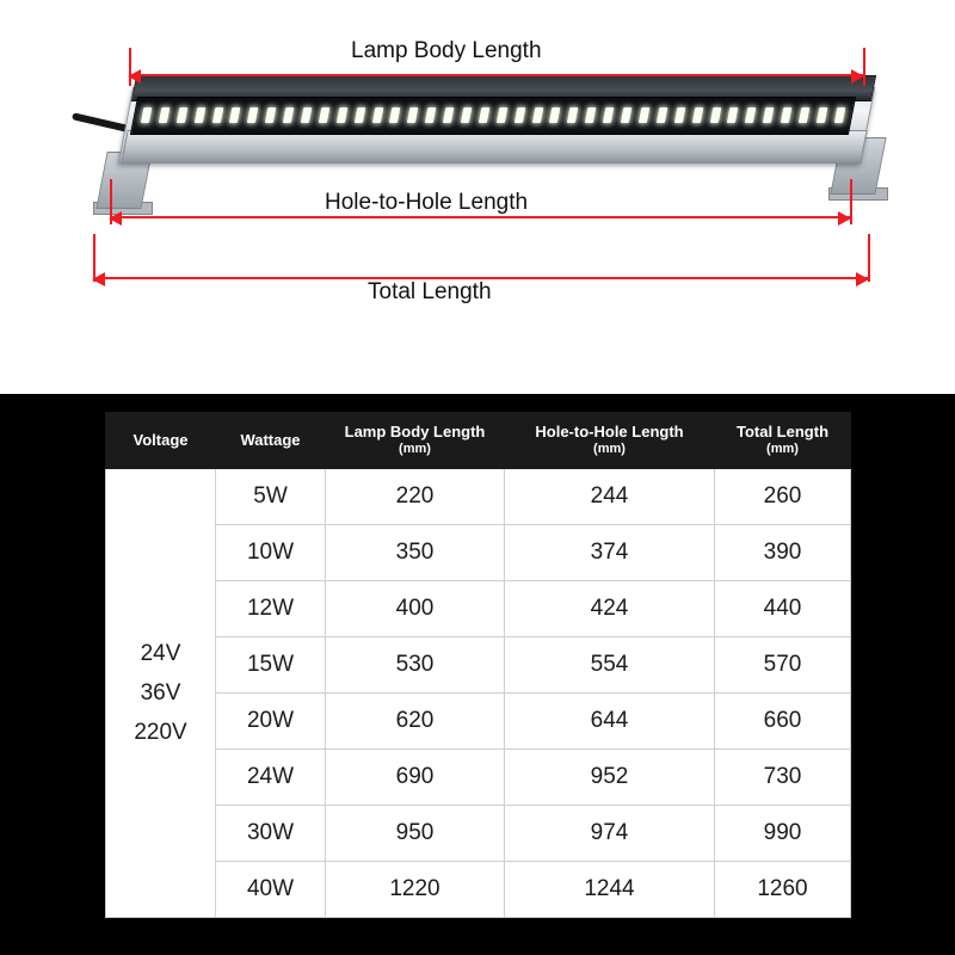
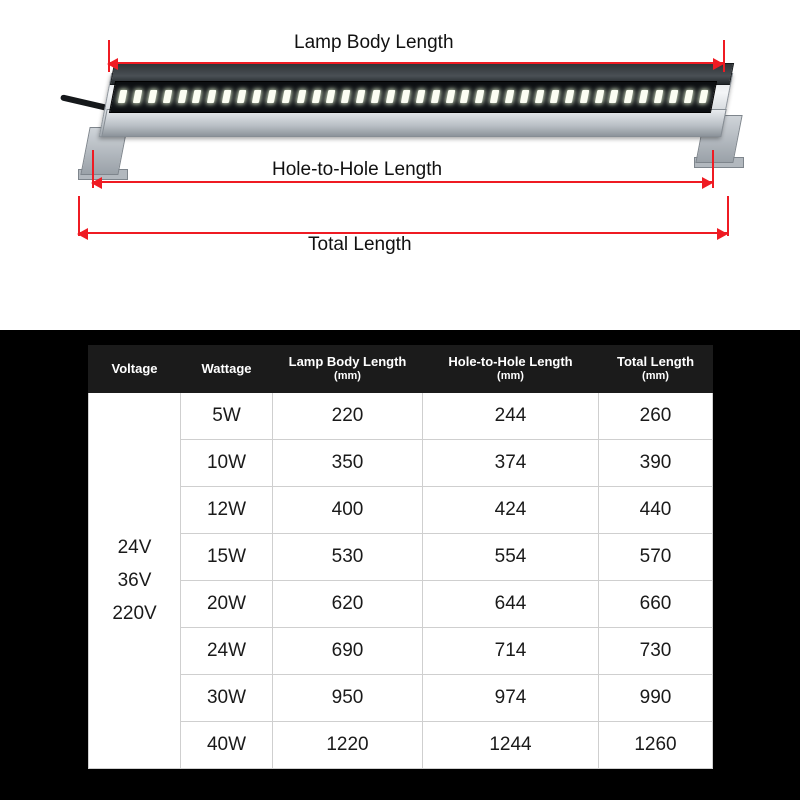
  Lamp Body Length
  Hole-to-Hole Length
  Total Length
  Voltage	Wattage	Lamp Body Length (mm)	Hole-to-Hole Length (mm)	Total Length (mm)
  24V 36V 220V	5W	220	244	260
  10W	350	374	390
  12W	400	424	440
  15W	530	554	570
  20W	620	644	660
- 24W	690	952	730
+ 24W	690	714	730
  30W	950	974	990
  40W	1220	1244	1260
